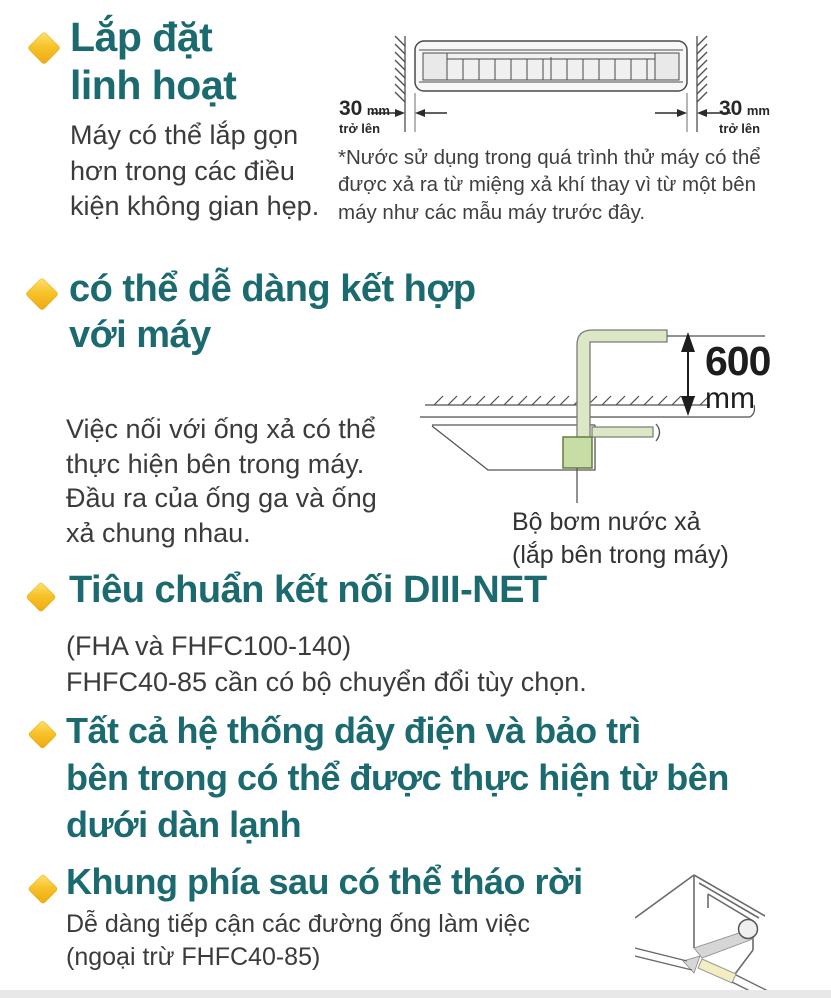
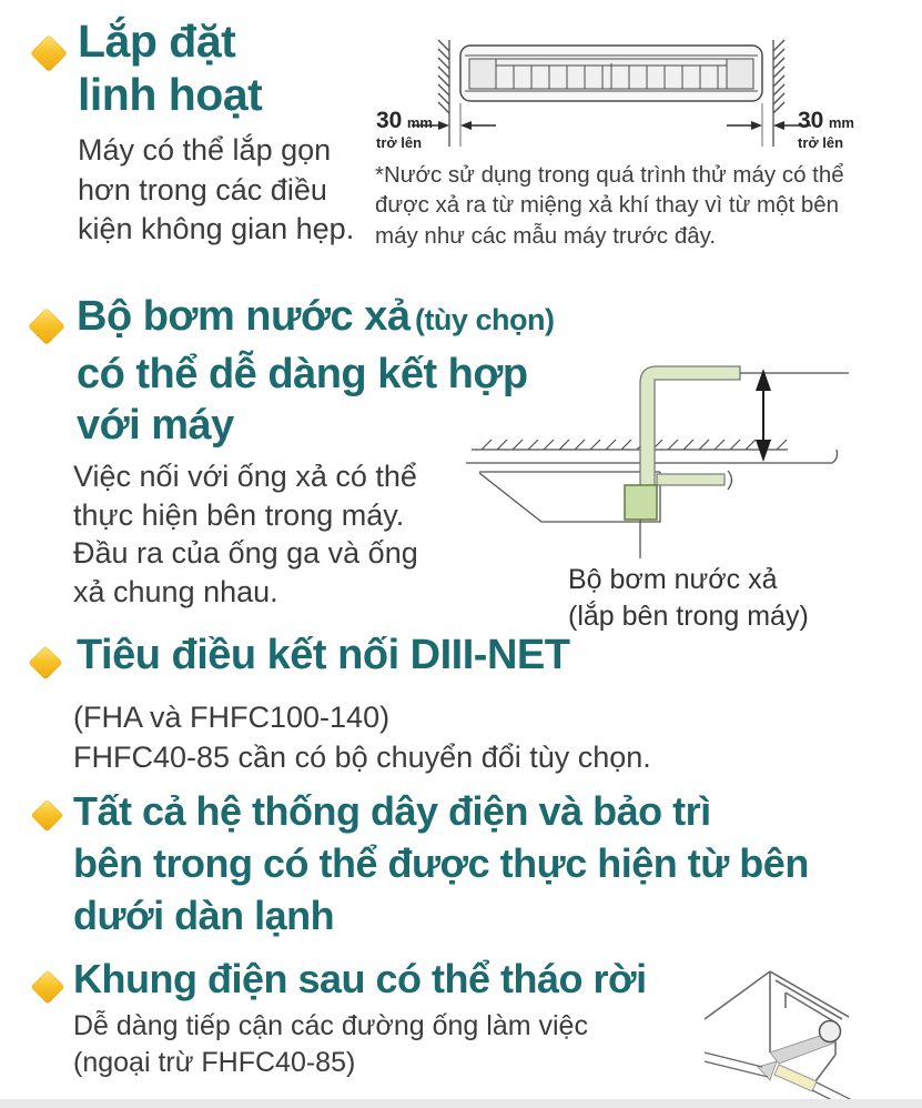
  Lắp đặt
  linh hoạt
  Máy có thể lắp gọn
  hơn trong các điều
  kiện không gian hẹp.
  30 mm
  trở lên
  30 mm
  trở lên
  *Nước sử dụng trong quá trình thử máy có thể
  được xả ra từ miệng xả khí thay vì từ một bên
  máy như các mẫu máy trước đây.
+ Bộ bơm nước xả (tùy chọn)
  có thể dễ dàng kết hợp
  với máy
  Việc nối với ống xả có thể
  thực hiện bên trong máy.
  Đầu ra của ống ga và ống
  xả chung nhau.
- 600
- mm
  Bộ bơm nước xả
  (lắp bên trong máy)
- Tiêu chuẩn kết nối DIII-NET
+ Tiêu điều kết nối DIII-NET
  (FHA và FHFC100-140)
  FHFC40-85 cần có bộ chuyển đổi tùy chọn.
  Tất cả hệ thống dây điện và bảo trì
  bên trong có thể được thực hiện từ bên
  dưới dàn lạnh
- Khung phía sau có thể tháo rời
+ Khung điện sau có thể tháo rời
  Dễ dàng tiếp cận các đường ống làm việc
  (ngoại trừ FHFC40-85)
